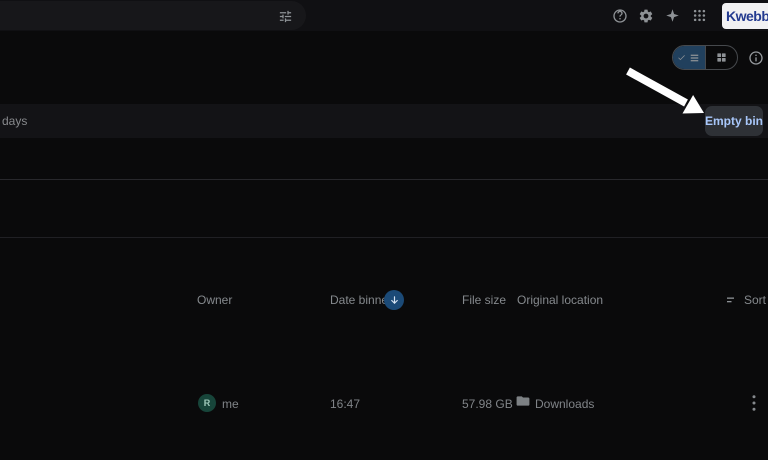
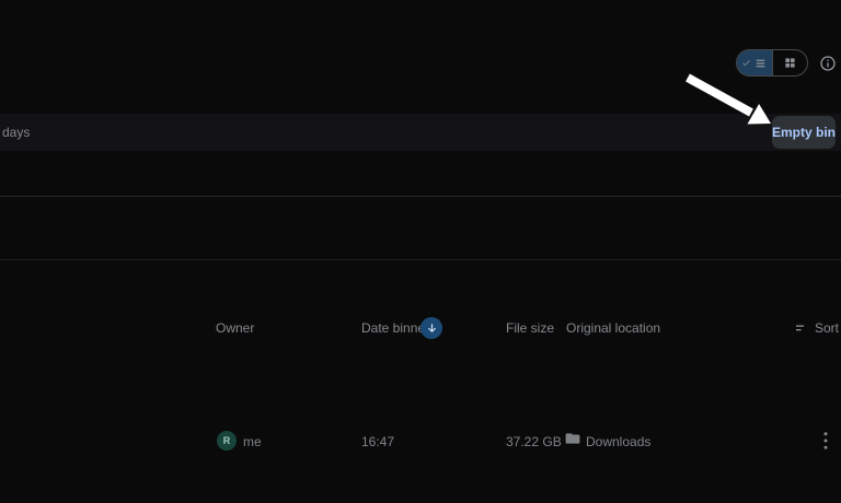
- Kwebb
  days
  Empty bin
  Owner
  Date binn
  File size
  Original location
  Sort
  R
  me
  16:47
- 57.98 GB
+ 37.22 GB
  Downloads
